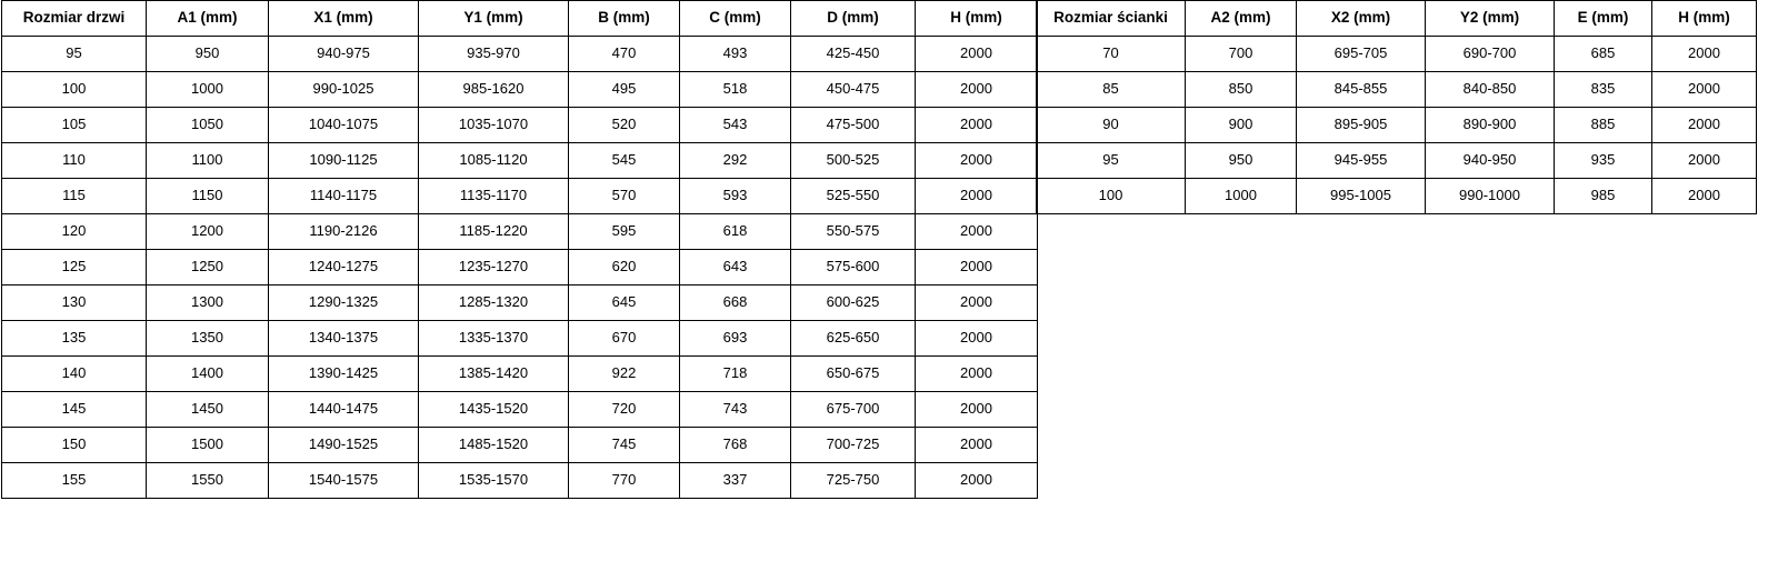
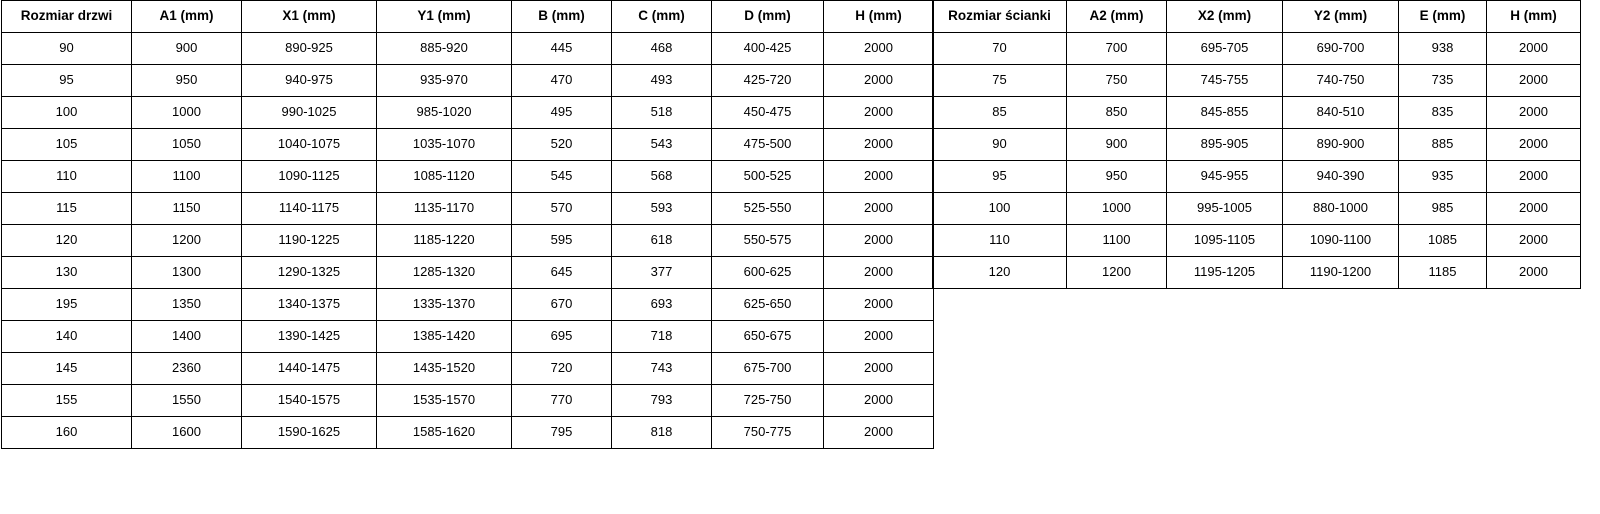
  Rozmiar drzwi	A1 (mm)	X1 (mm)	Y1 (mm)	B (mm)	C (mm)	D (mm)	H (mm)
+ 90	900	890-925	885-920	445	468	400-425	2000
- 95	950	940-975	935-970	470	493	425-450	2000
+ 95	950	940-975	935-970	470	493	425-720	2000
- 100	1000	990-1025	985-1620	495	518	450-475	2000
+ 100	1000	990-1025	985-1020	495	518	450-475	2000
  105	1050	1040-1075	1035-1070	520	543	475-500	2000
- 110	1100	1090-1125	1085-1120	545	292	500-525	2000
+ 110	1100	1090-1125	1085-1120	545	568	500-525	2000
  115	1150	1140-1175	1135-1170	570	593	525-550	2000
- 120	1200	1190-2126	1185-1220	595	618	550-575	2000
+ 120	1200	1190-1225	1185-1220	595	618	550-575	2000
- 125	1250	1240-1275	1235-1270	620	643	575-600	2000
- 130	1300	1290-1325	1285-1320	645	668	600-625	2000
+ 130	1300	1290-1325	1285-1320	645	377	600-625	2000
- 135	1350	1340-1375	1335-1370	670	693	625-650	2000
+ 195	1350	1340-1375	1335-1370	670	693	625-650	2000
- 140	1400	1390-1425	1385-1420	922	718	650-675	2000
+ 140	1400	1390-1425	1385-1420	695	718	650-675	2000
- 145	1450	1440-1475	1435-1520	720	743	675-700	2000
+ 145	2360	1440-1475	1435-1520	720	743	675-700	2000
- 150	1500	1490-1525	1485-1520	745	768	700-725	2000
- 155	1550	1540-1575	1535-1570	770	337	725-750	2000
+ 155	1550	1540-1575	1535-1570	770	793	725-750	2000
+ 160	1600	1590-1625	1585-1620	795	818	750-775	2000
  Rozmiar ścianki	A2 (mm)	X2 (mm)	Y2 (mm)	E (mm)	H (mm)
- 70	700	695-705	690-700	685	2000
+ 70	700	695-705	690-700	938	2000
+ 75	750	745-755	740-750	735	2000
- 85	850	845-855	840-850	835	2000
+ 85	850	845-855	840-510	835	2000
  90	900	895-905	890-900	885	2000
- 95	950	945-955	940-950	935	2000
+ 95	950	945-955	940-390	935	2000
- 100	1000	995-1005	990-1000	985	2000
+ 100	1000	995-1005	880-1000	985	2000
+ 110	1100	1095-1105	1090-1100	1085	2000
+ 120	1200	1195-1205	1190-1200	1185	2000
